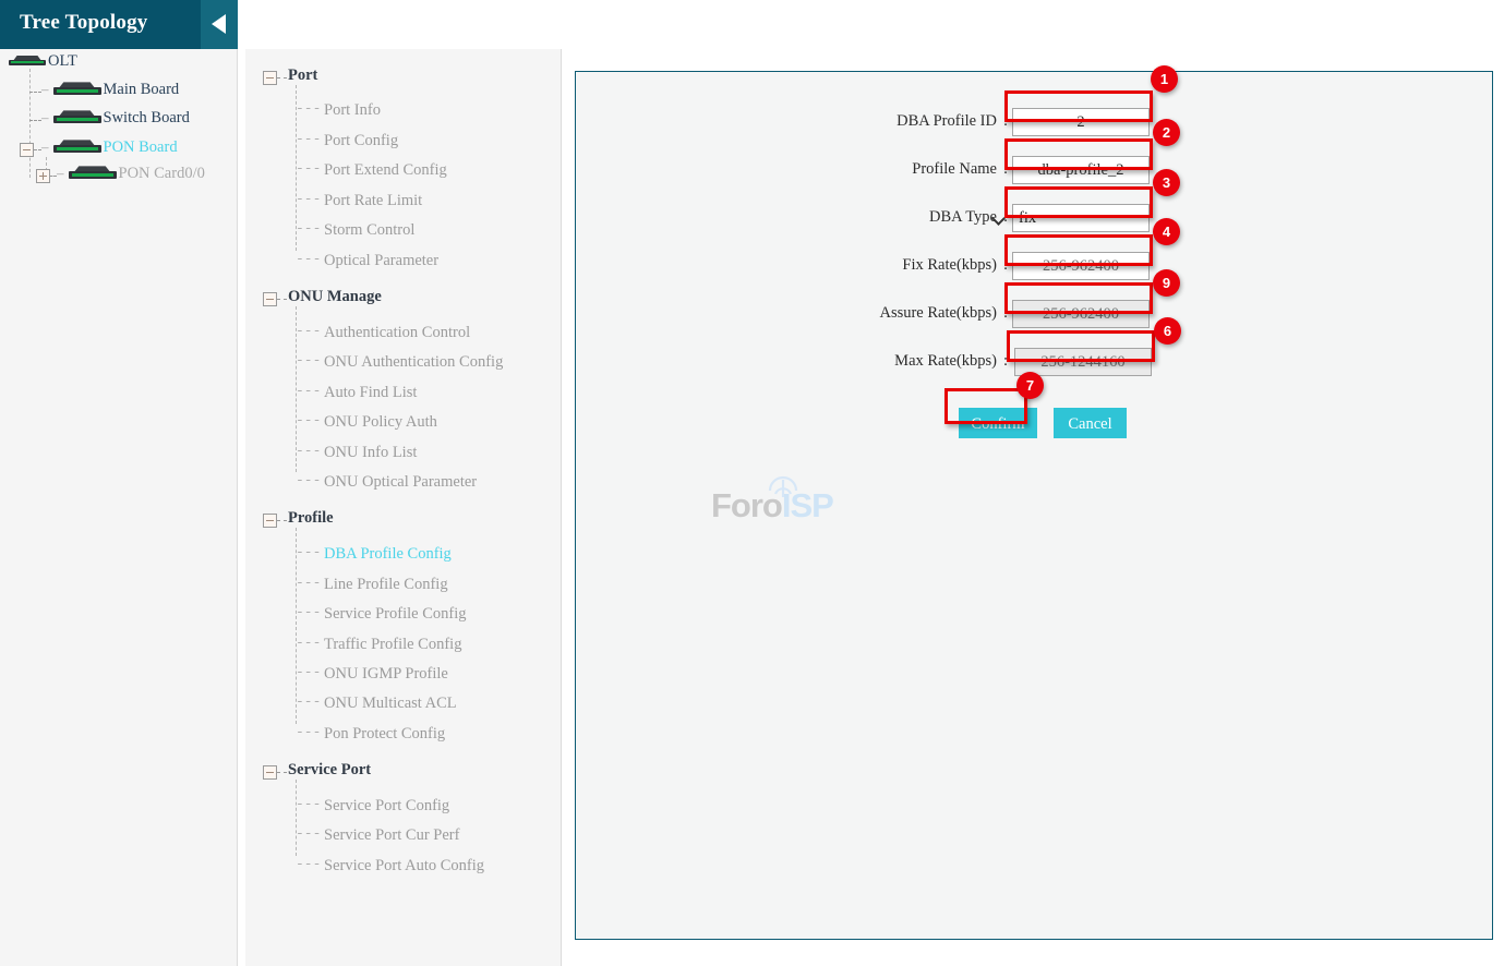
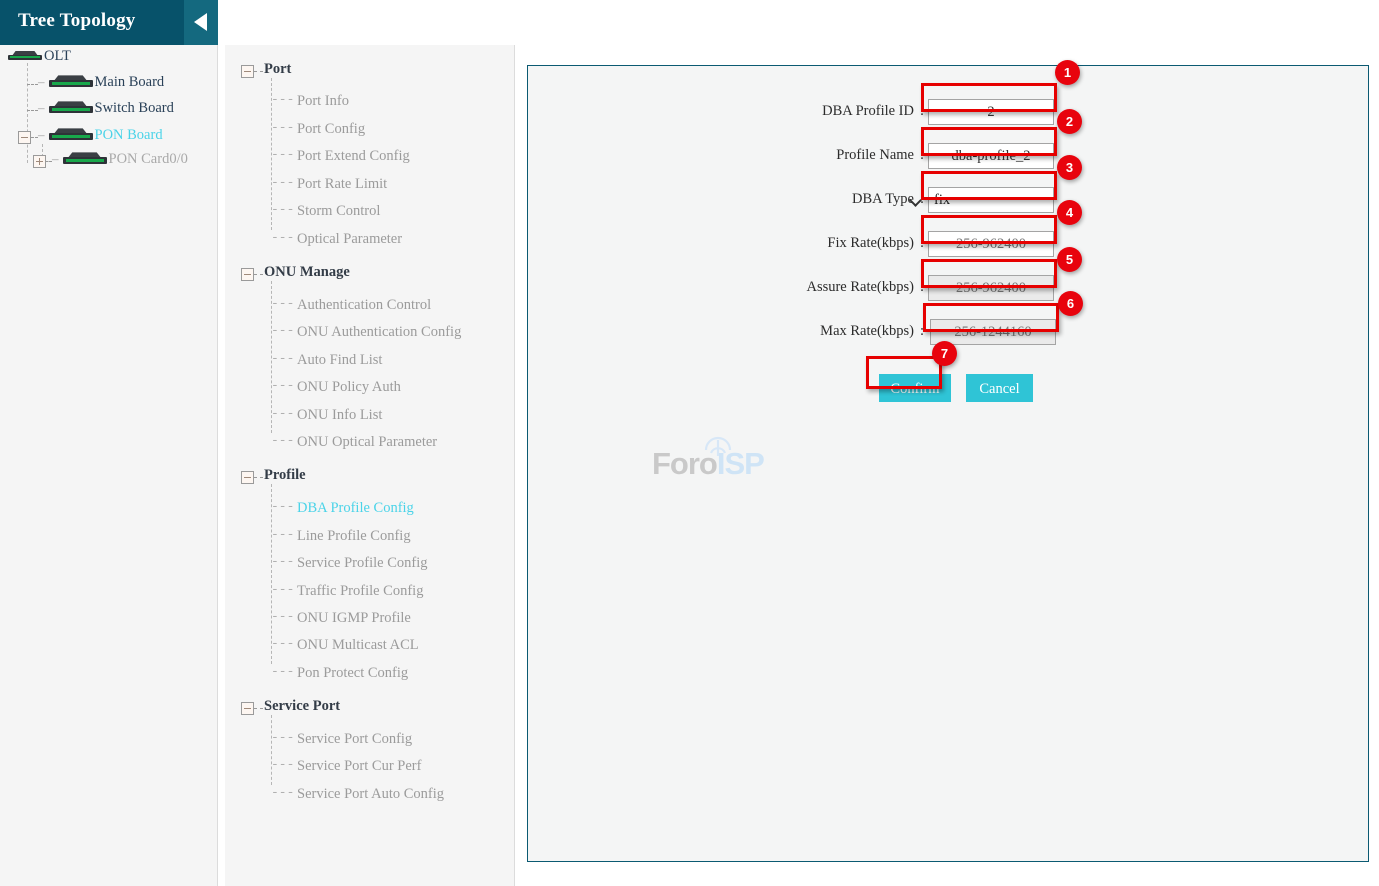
  Tree Topology
  OLT
  – Main Board
  – Switch Board
  – PON Board
  – PON Card0/0
  Port
  ---
  Port Info
  ---
  Port Config
  ---
  Port Extend Config
  ---
  Port Rate Limit
  ---
  Storm Control
  ---
  Optical Parameter
  ONU Manage
  ---
  Authentication Control
  ---
  ONU Authentication Config
  ---
  Auto Find List
  ---
  ONU Policy Auth
  ---
  ONU Info List
  ---
  ONU Optical Parameter
  Profile
  ---
  DBA Profile Config
  ---
  Line Profile Config
  ---
  Service Profile Config
  ---
  Traffic Profile Config
  ---
  ONU IGMP Profile
  ---
  ONU Multicast ACL
  ---
  Pon Protect Config
  Service Port
  ---
  Service Port Config
  ---
  Service Port Cur Perf
  ---
  Service Port Auto Config
  ForoISP
  DBA Profile ID
  :
  2
  Profile Name
  :
  dba-profile_2
  DBA Type
  :
  fix
  Fix Rate(kbps)
  :
  256-962400
  Assure Rate(kbps)
  :
  256-962400
  Max Rate(kbps)
  :
  256-1244160
  Confirm
  Cancel
  1
  2
  3
  4
- 9
+ 5
  6
  7
